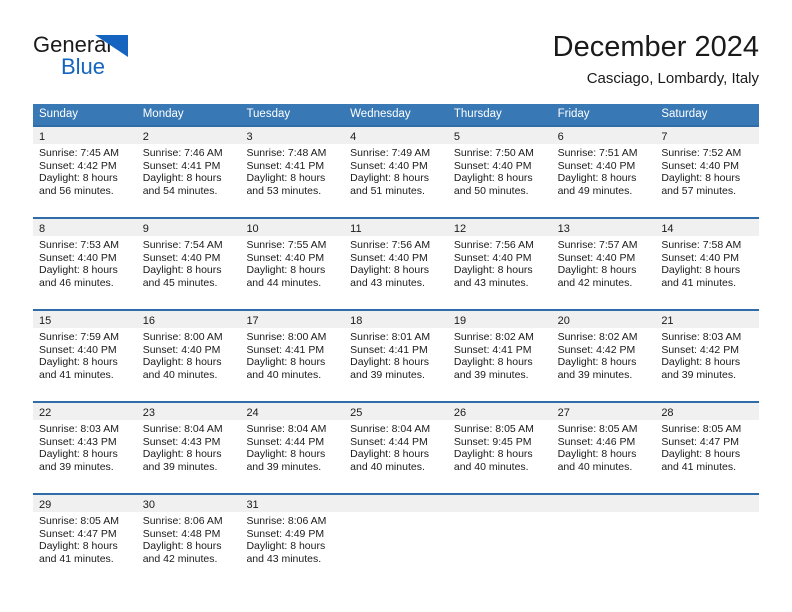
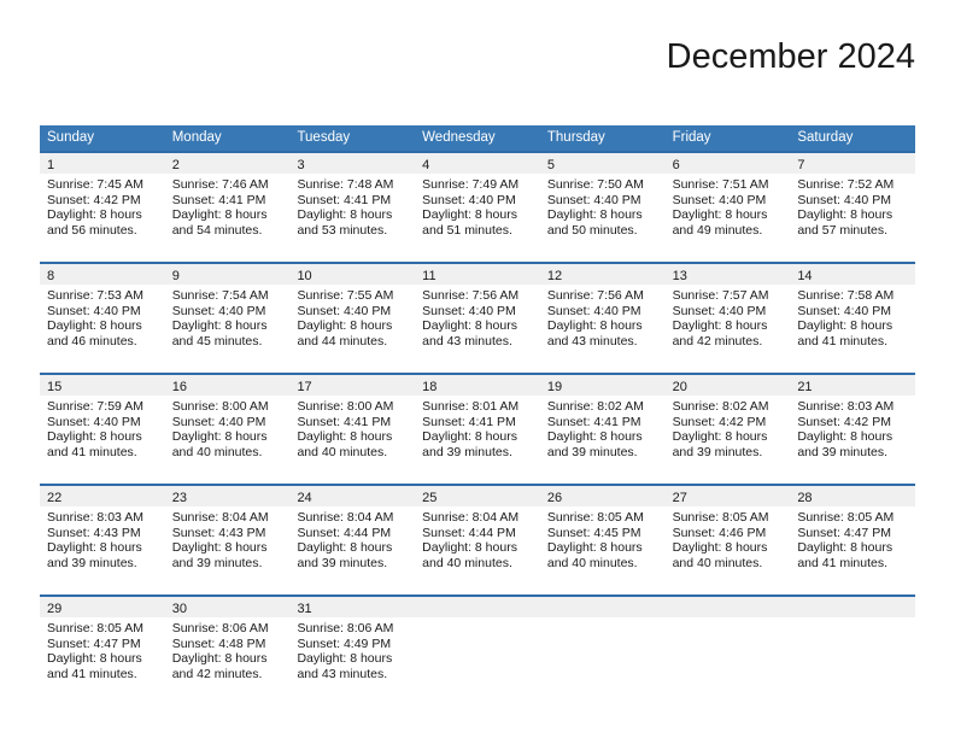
- General
- Blue
  December 2024
- Casciago, Lombardy, Italy
  Sunday
  Monday
  Tuesday
  Wednesday
  Thursday
  Friday
  Saturday
  1
  Sunrise: 7:45 AM
  Sunset: 4:42 PM
  Daylight: 8 hours
  and 56 minutes.
  2
  Sunrise: 7:46 AM
  Sunset: 4:41 PM
  Daylight: 8 hours
  and 54 minutes.
  3
  Sunrise: 7:48 AM
  Sunset: 4:41 PM
  Daylight: 8 hours
  and 53 minutes.
  4
  Sunrise: 7:49 AM
  Sunset: 4:40 PM
  Daylight: 8 hours
  and 51 minutes.
  5
  Sunrise: 7:50 AM
  Sunset: 4:40 PM
  Daylight: 8 hours
  and 50 minutes.
  6
  Sunrise: 7:51 AM
  Sunset: 4:40 PM
  Daylight: 8 hours
  and 49 minutes.
  7
  Sunrise: 7:52 AM
  Sunset: 4:40 PM
  Daylight: 8 hours
  and 57 minutes.
  8
  Sunrise: 7:53 AM
  Sunset: 4:40 PM
  Daylight: 8 hours
  and 46 minutes.
  9
  Sunrise: 7:54 AM
  Sunset: 4:40 PM
  Daylight: 8 hours
  and 45 minutes.
  10
  Sunrise: 7:55 AM
  Sunset: 4:40 PM
  Daylight: 8 hours
  and 44 minutes.
  11
  Sunrise: 7:56 AM
  Sunset: 4:40 PM
  Daylight: 8 hours
  and 43 minutes.
  12
  Sunrise: 7:56 AM
  Sunset: 4:40 PM
  Daylight: 8 hours
  and 43 minutes.
  13
  Sunrise: 7:57 AM
  Sunset: 4:40 PM
  Daylight: 8 hours
  and 42 minutes.
  14
  Sunrise: 7:58 AM
  Sunset: 4:40 PM
  Daylight: 8 hours
  and 41 minutes.
  15
  Sunrise: 7:59 AM
  Sunset: 4:40 PM
  Daylight: 8 hours
  and 41 minutes.
  16
  Sunrise: 8:00 AM
  Sunset: 4:40 PM
  Daylight: 8 hours
  and 40 minutes.
  17
  Sunrise: 8:00 AM
  Sunset: 4:41 PM
  Daylight: 8 hours
  and 40 minutes.
  18
  Sunrise: 8:01 AM
  Sunset: 4:41 PM
  Daylight: 8 hours
  and 39 minutes.
  19
  Sunrise: 8:02 AM
  Sunset: 4:41 PM
  Daylight: 8 hours
  and 39 minutes.
  20
  Sunrise: 8:02 AM
  Sunset: 4:42 PM
  Daylight: 8 hours
  and 39 minutes.
  21
  Sunrise: 8:03 AM
  Sunset: 4:42 PM
  Daylight: 8 hours
  and 39 minutes.
  22
  Sunrise: 8:03 AM
  Sunset: 4:43 PM
  Daylight: 8 hours
  and 39 minutes.
  23
  Sunrise: 8:04 AM
  Sunset: 4:43 PM
  Daylight: 8 hours
  and 39 minutes.
  24
  Sunrise: 8:04 AM
  Sunset: 4:44 PM
  Daylight: 8 hours
  and 39 minutes.
  25
  Sunrise: 8:04 AM
  Sunset: 4:44 PM
  Daylight: 8 hours
  and 40 minutes.
  26
  Sunrise: 8:05 AM
- Sunset: 9:45 PM
+ Sunset: 4:45 PM
  Daylight: 8 hours
  and 40 minutes.
  27
  Sunrise: 8:05 AM
  Sunset: 4:46 PM
  Daylight: 8 hours
  and 40 minutes.
  28
  Sunrise: 8:05 AM
  Sunset: 4:47 PM
  Daylight: 8 hours
  and 41 minutes.
  29
  Sunrise: 8:05 AM
  Sunset: 4:47 PM
  Daylight: 8 hours
  and 41 minutes.
  30
  Sunrise: 8:06 AM
  Sunset: 4:48 PM
  Daylight: 8 hours
  and 42 minutes.
  31
  Sunrise: 8:06 AM
  Sunset: 4:49 PM
  Daylight: 8 hours
  and 43 minutes.
